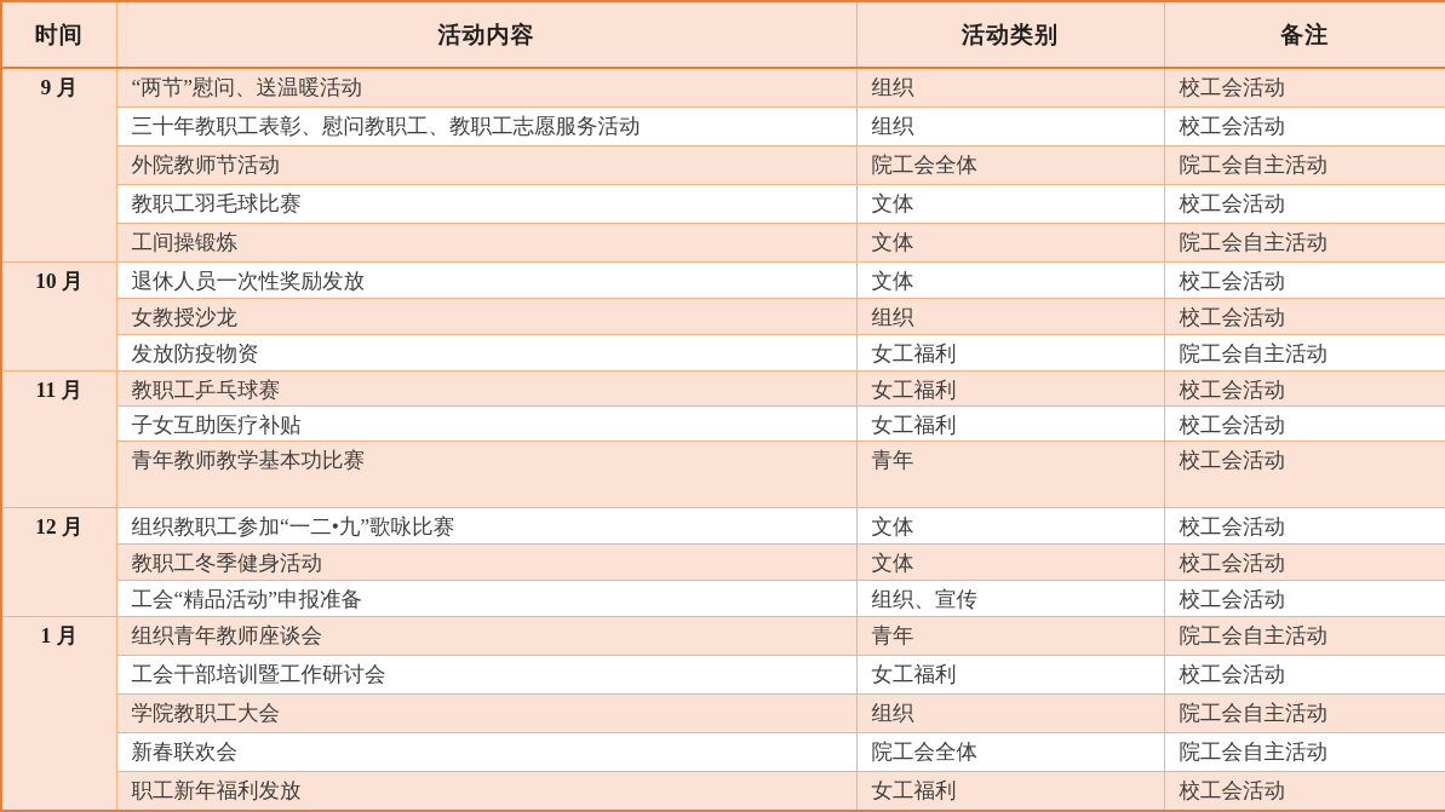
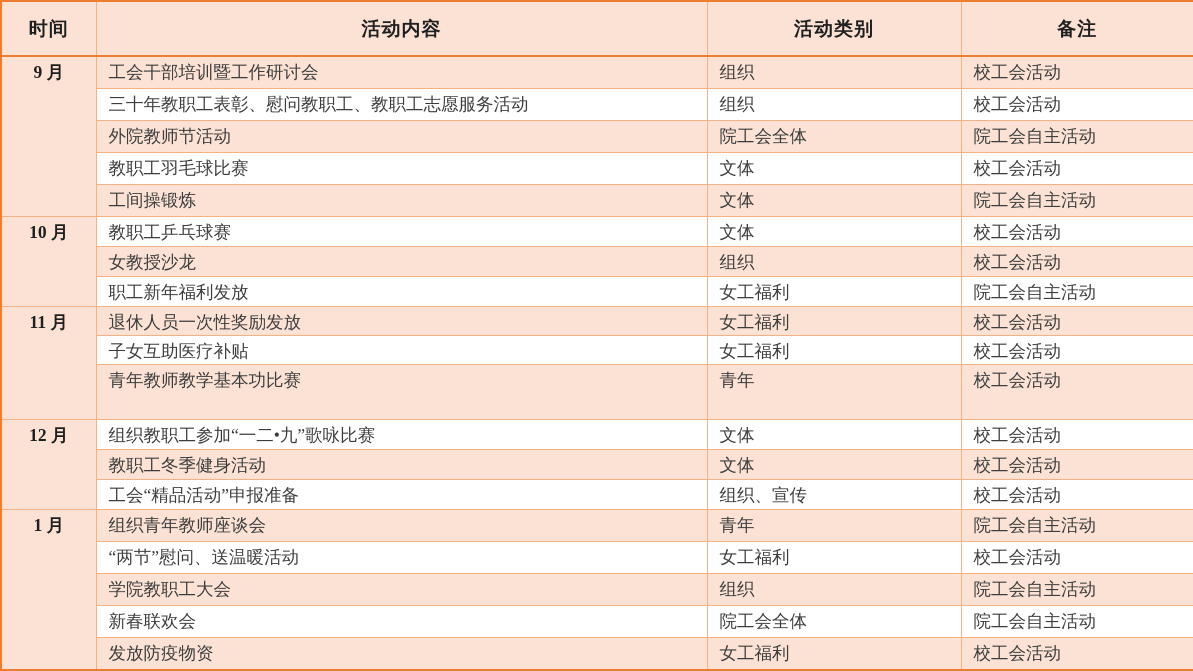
  时间	活动内容	活动类别	备注
- 9 月	“两节”慰问、送温暖活动	组织	校工会活动
+ 9 月	工会干部培训暨工作研讨会	组织	校工会活动
  三十年教职工表彰、慰问教职工、教职工志愿服务活动	组织	校工会活动
  外院教师节活动	院工会全体	院工会自主活动
  教职工羽毛球比赛	文体	校工会活动
  工间操锻炼	文体	院工会自主活动
- 10 月	退休人员一次性奖励发放	文体	校工会活动
+ 10 月	教职工乒乓球赛	文体	校工会活动
  女教授沙龙	组织	校工会活动
- 发放防疫物资	女工福利	院工会自主活动
+ 职工新年福利发放	女工福利	院工会自主活动
- 11 月	教职工乒乓球赛	女工福利	校工会活动
+ 11 月	退休人员一次性奖励发放	女工福利	校工会活动
  子女互助医疗补贴	女工福利	校工会活动
  青年教师教学基本功比赛	青年	校工会活动
  12 月	组织教职工参加“一二•九”歌咏比赛	文体	校工会活动
  教职工冬季健身活动	文体	校工会活动
  工会“精品活动”申报准备	组织、宣传	校工会活动
  1 月	组织青年教师座谈会	青年	院工会自主活动
- 工会干部培训暨工作研讨会	女工福利	校工会活动
+ “两节”慰问、送温暖活动	女工福利	校工会活动
  学院教职工大会	组织	院工会自主活动
  新春联欢会	院工会全体	院工会自主活动
- 职工新年福利发放	女工福利	校工会活动
+ 发放防疫物资	女工福利	校工会活动
